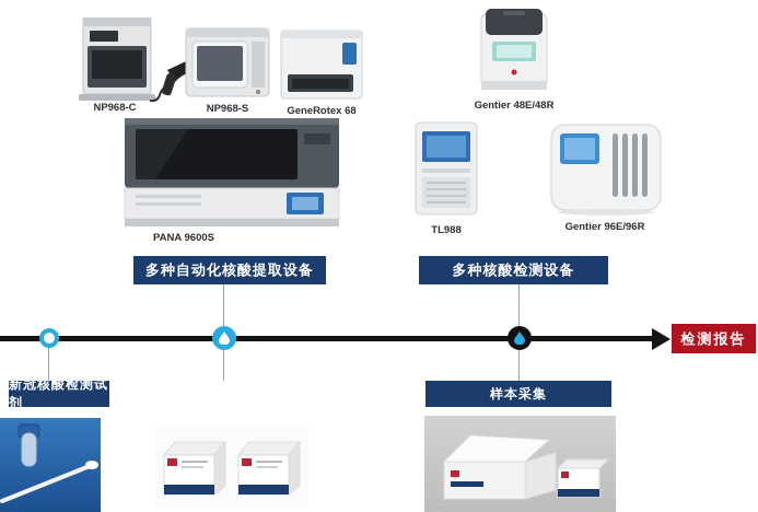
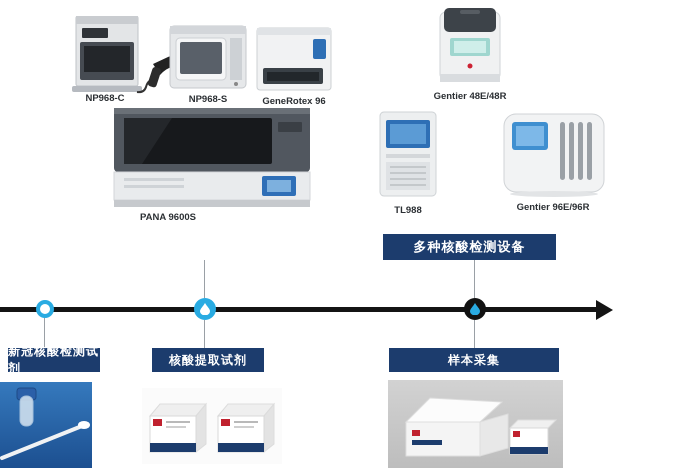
  NP968-C
  NP968-S
- GeneRotex 68
+ GeneRotex 96
  PANA 9600S
  Gentier 48E/48R
  TL988
  Gentier 96E/96R
- 多种自动化核酸提取设备
  多种核酸检测设备
- 检测报告
  新冠核酸检测试剂
+ 核酸提取试剂
  样本采集
